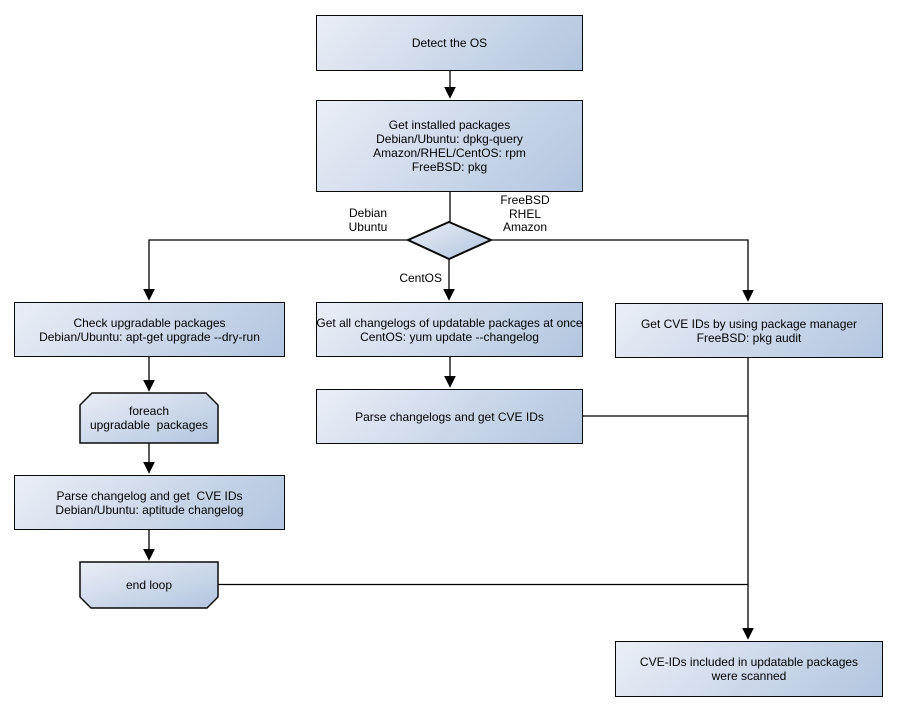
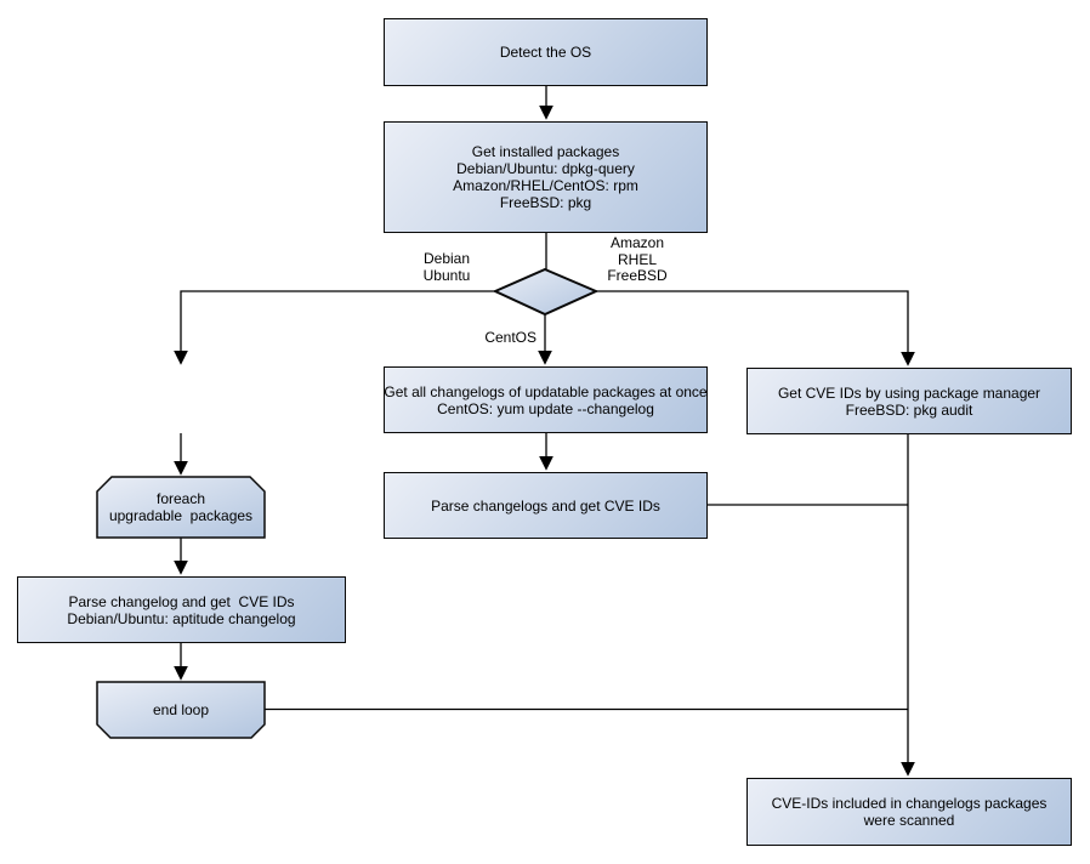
  Detect the OS
  Get installed packages
  Debian/Ubuntu: dpkg-query
  Amazon/RHEL/CentOS: rpm
  FreeBSD: pkg
- Check upgradable packages
- Debian/Ubuntu: apt-get upgrade --dry-run
  Get all changelogs of updatable packages at once
  CentOS: yum update --changelog
  Get CVE IDs by using package manager
  FreeBSD: pkg audit
  foreach
  upgradable packages
  Parse changelog and get CVE IDs
  Debian/Ubuntu: aptitude changelog
  end loop
  Parse changelogs and get CVE IDs
- CVE-IDs included in updatable packages
+ CVE-IDs included in changelogs packages
  were scanned
  Debian
  Ubuntu
- FreeBSD
+ Amazon
  RHEL
- Amazon
+ FreeBSD
  CentOS
